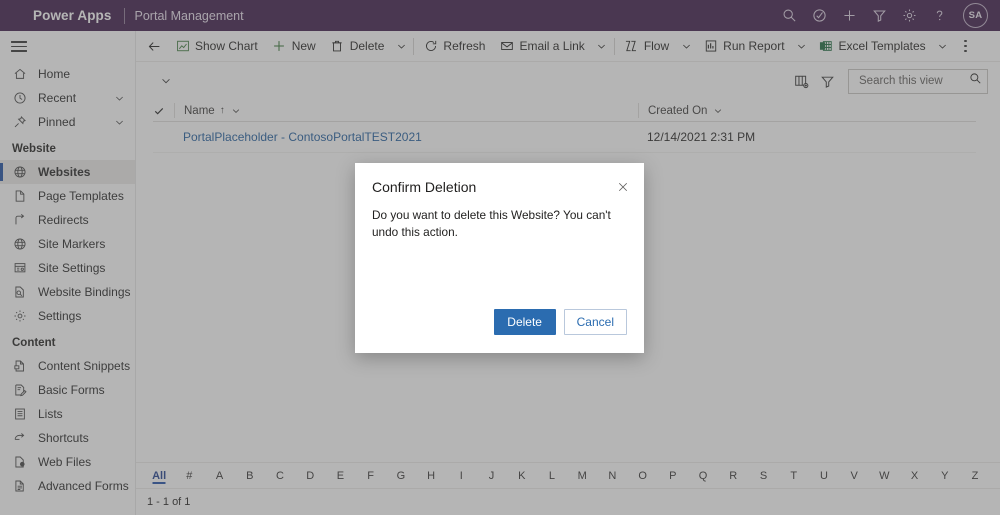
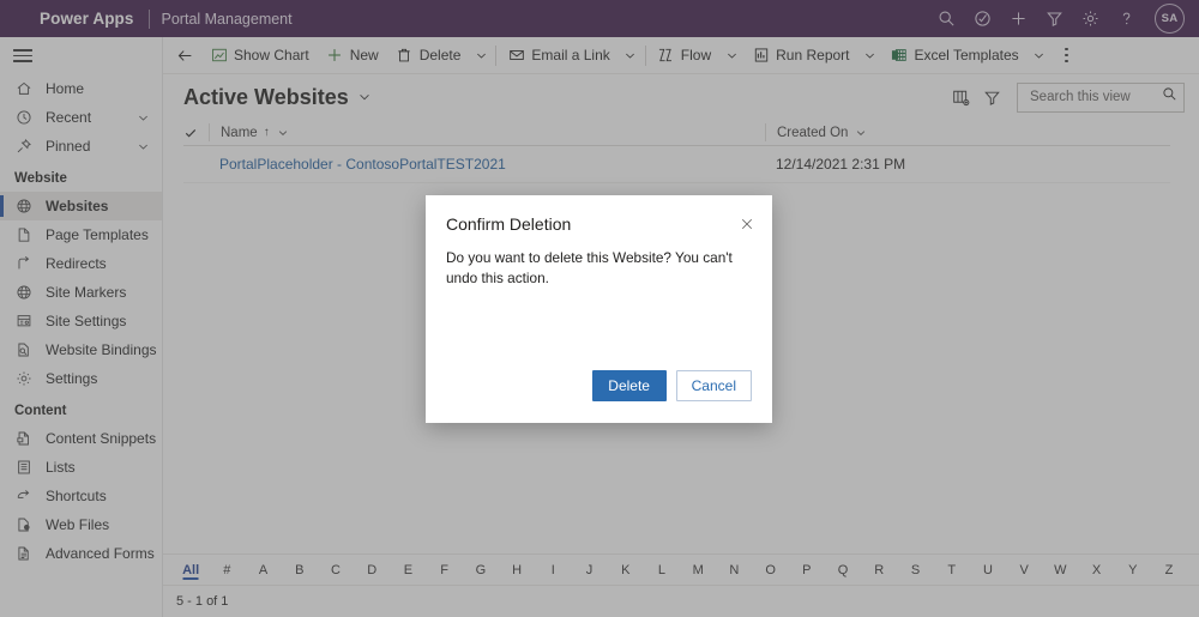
  Power Apps
  Portal Management
  SA
  Home
  Recent
  Pinned
  Website
  Websites
  Page Templates
  Redirects
  Site Markers
  Site Settings
  Website Bindings
  Settings
  Content
  Content Snippets
- Basic Forms
  Lists
  Shortcuts
  Web Files
  Advanced Forms
  Show Chart
  New
  Delete
- Refresh
  Email a Link
  Flow
  Run Report
  Excel Templates
+ Active Websites
  Search this view
  Name
  ↑
  Created On
  PortalPlaceholder - ContosoPortalTEST2021
  12/14/2021 2:31 PM
  All
  #
  A
  B
  C
  D
  E
  F
  G
  H
  I
  J
  K
  L
  M
  N
  O
  P
  Q
  R
  S
  T
  U
  V
  W
  X
  Y
  Z
- 1 - 1 of 1
+ 5 - 1 of 1
  Confirm Deletion
  Do you want to delete this Website? You can't undo this action.
  Delete
  Cancel
